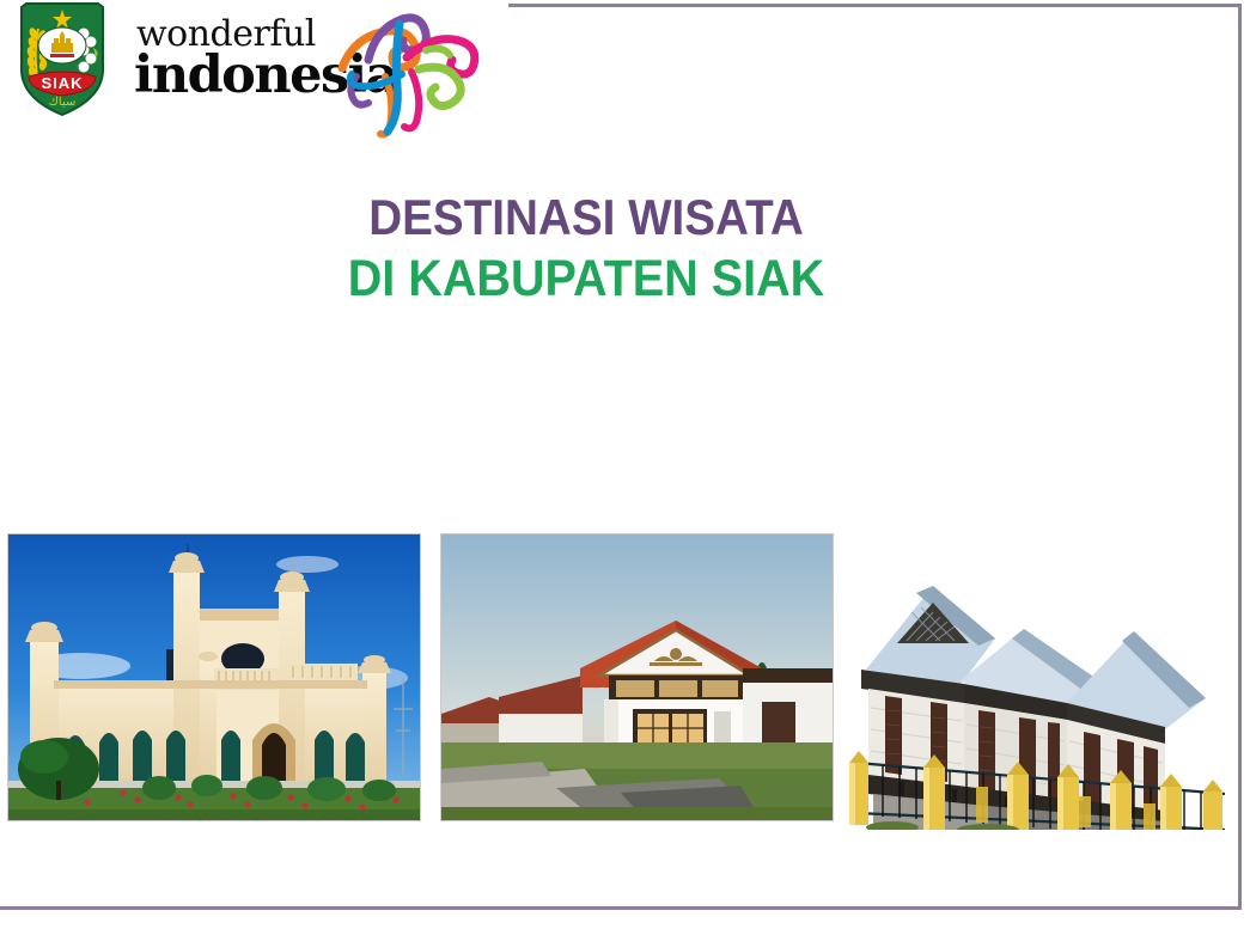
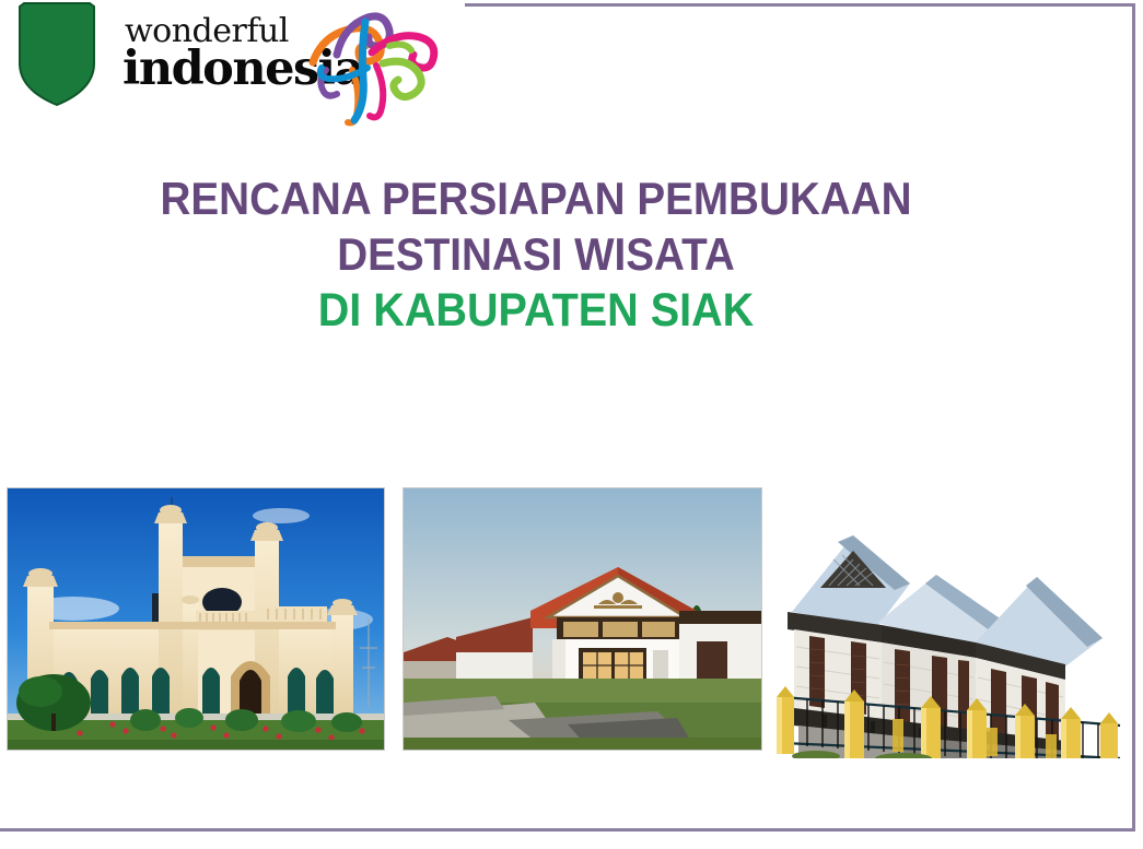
- SIAK
- سياك
  wonderful
  indonesa
+ RENCANA PERSIAPAN PEMBUKAAN
  DESTINASI WISATA
  DI KABUPATEN SIAK
